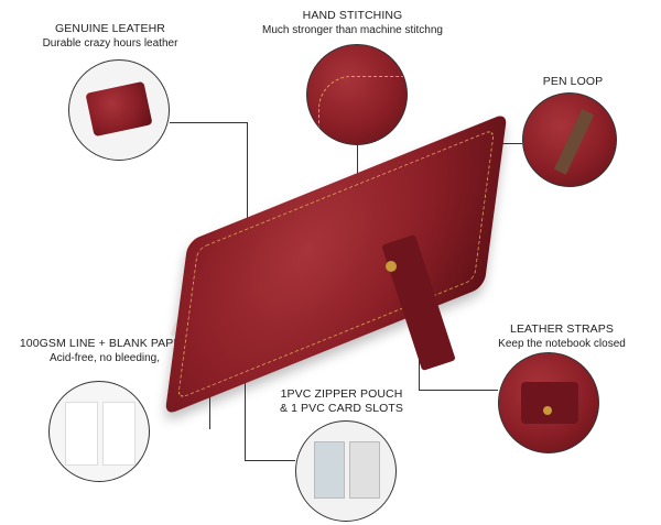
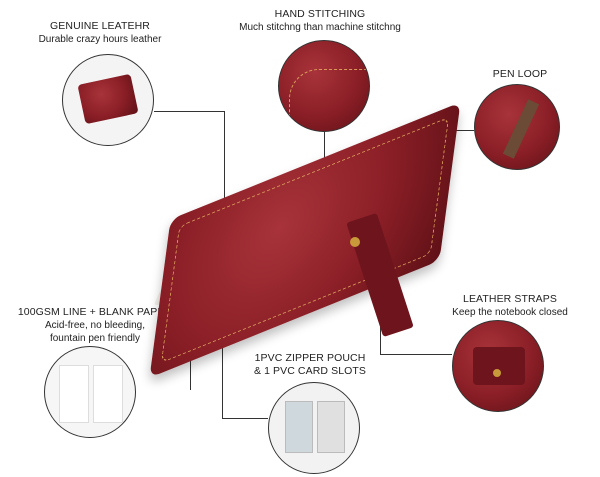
  GENUINE LEATEHR
  Durable crazy hours leather
  HAND STITCHING
- Much stronger than machine stitchng
+ Much stitchng than machine stitchng
  PEN LOOP
  LEATHER STRAPS
  Keep the notebook closed
  100GSM LINE + BLANK PAP
  Acid-free, no bleeding,
+ fountain pen friendly
  1PVC ZIPPER POUCH
  & 1 PVC CARD SLOTS
